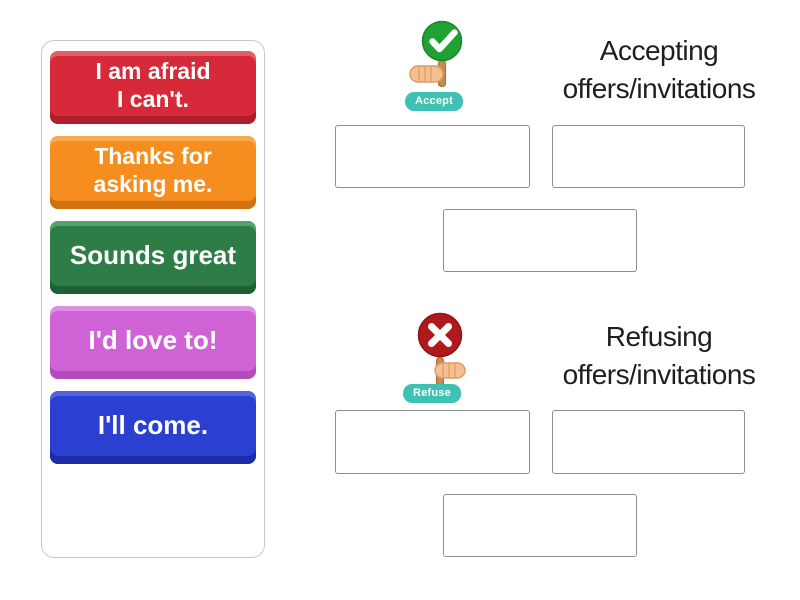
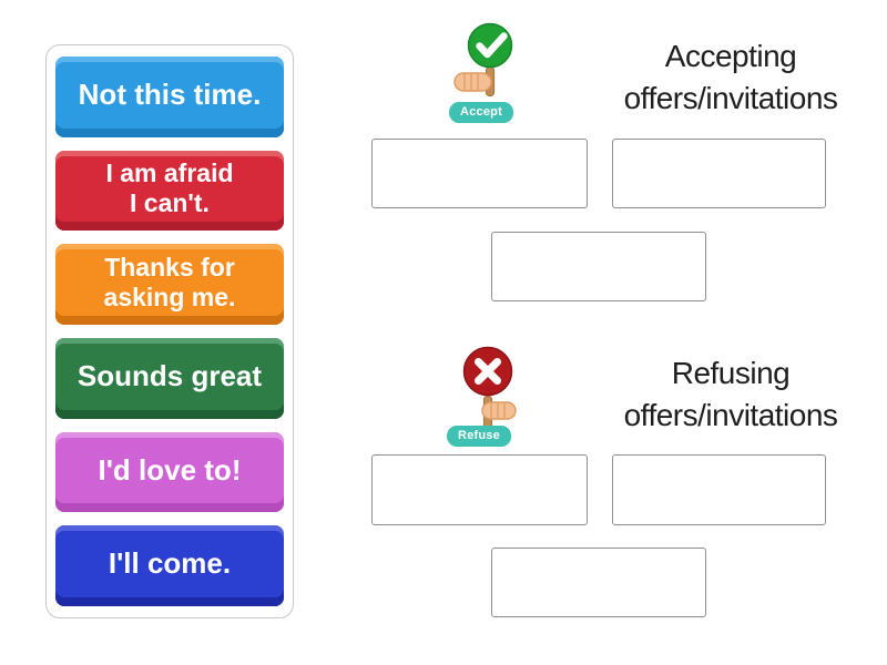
+ Not this time.
  I am afraid
  I can't.
  Thanks for
  asking me.
  Sounds great
  I'd love to!
  I'll come.
  Accept
  Accepting
  offers/invitations
  Refuse
  Refusing
  offers/invitations
